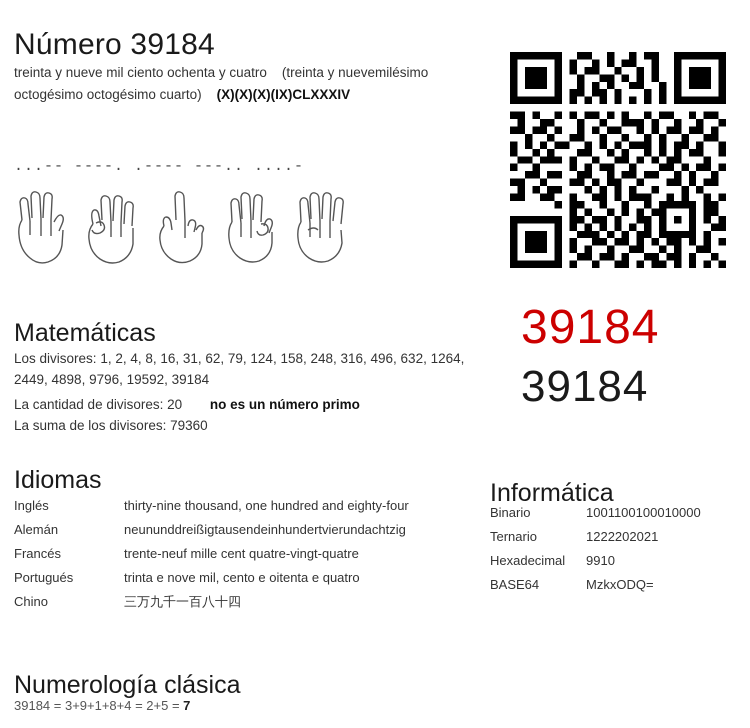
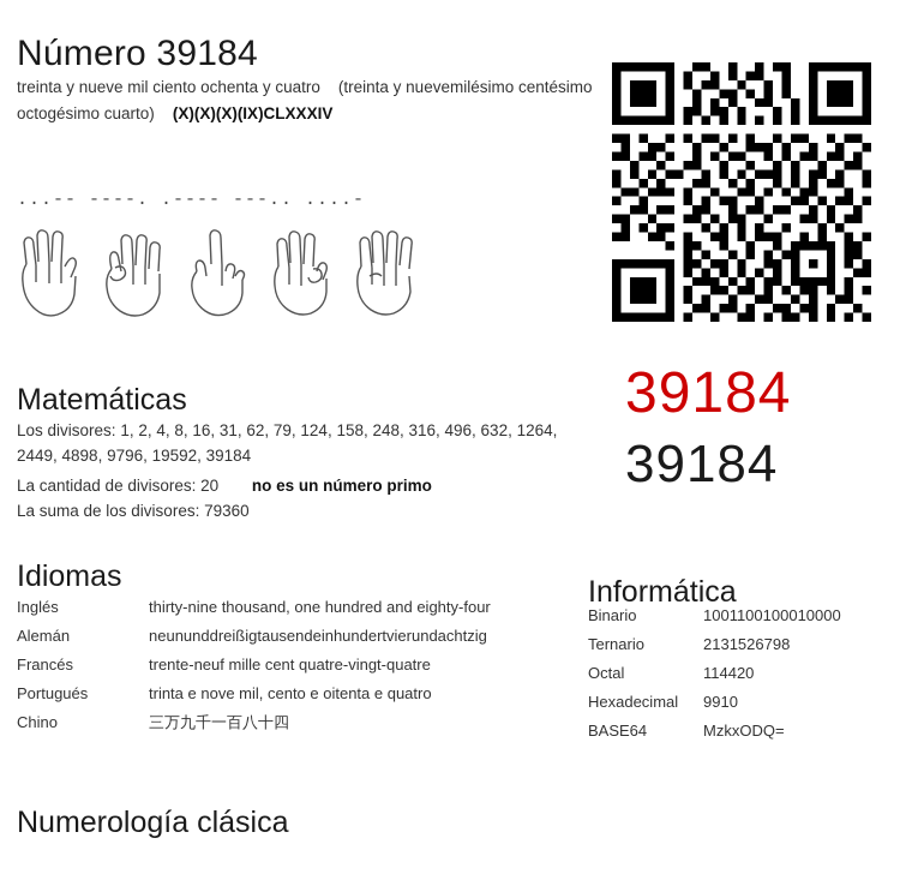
  Número 39184
- treinta y nueve mil ciento ochenta y cuatro (treinta y nuevemilésimo octogésimo octogésimo cuarto) (X)(X)(X)(IX)CLXXXIV
+ treinta y nueve mil ciento ochenta y cuatro (treinta y nuevemilésimo centésimo octogésimo cuarto) (X)(X)(X)(IX)CLXXXIV
  ...-- ----. .---- ---.. ....-
  Matemáticas
  Los divisores: 1, 2, 4, 8, 16, 31, 62, 79, 124, 158, 248, 316, 496, 632, 1264, 2449, 4898, 9796, 19592, 39184
  La cantidad de divisores: 20 no es un número primo
  La suma de los divisores: 79360
  Idiomas
  Inglés	thirty-nine thousand, one hundred and eighty-four
  Alemán	neununddreißigtausendeinhundertvierundachtzig
  Francés	trente-neuf mille cent quatre-vingt-quatre
  Portugués	trinta e nove mil, cento e oitenta e quatro
  Chino	三万九千一百八十四
  Informática
  Binario	1001100100010000
- Ternario	1222202021
+ Ternario	2131526798
+ Octal	114420
  Hexadecimal	9910
  BASE64	MzkxODQ=
  39184
  39184
  Numerología clásica
- 39184 = 3+9+1+8+4 = 2+5 = 7
